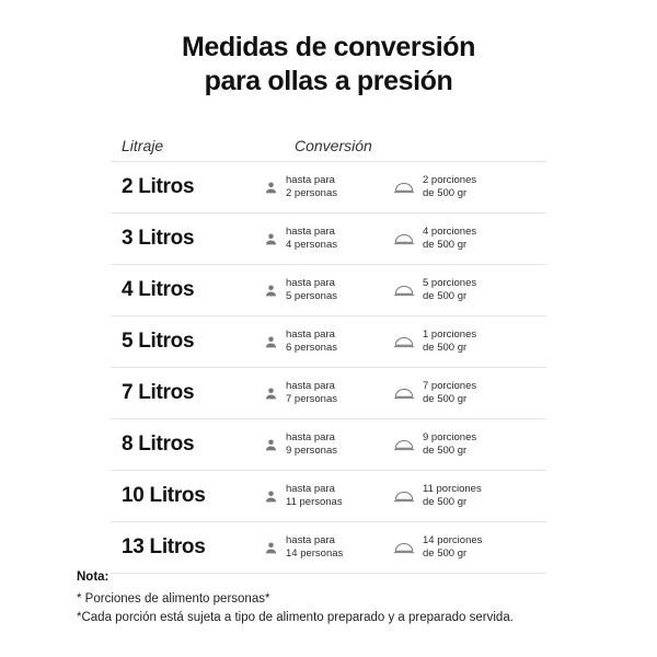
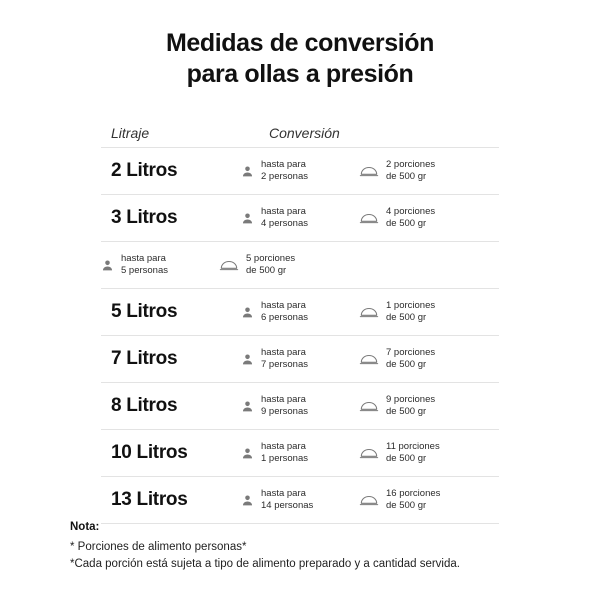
  Medidas de conversión
  para ollas a presión
  Litraje
  Conversión
  2 Litros
  hasta para
  2 personas
  2 porciones
  de 500 gr
  3 Litros
  hasta para
  4 personas
  4 porciones
  de 500 gr
- 4 Litros
  hasta para
  5 personas
  5 porciones
  de 500 gr
  5 Litros
  hasta para
  6 personas
  1 porciones
  de 500 gr
  7 Litros
  hasta para
  7 personas
  7 porciones
  de 500 gr
  8 Litros
  hasta para
  9 personas
  9 porciones
  de 500 gr
  10 Litros
  hasta para
- 11 personas
+ 1 personas
  11 porciones
  de 500 gr
  13 Litros
  hasta para
  14 personas
- 14 porciones
+ 16 porciones
  de 500 gr
  Nota:
  * Porciones de alimento personas*
- *Cada porción está sujeta a tipo de alimento preparado y a preparado servida.
+ *Cada porción está sujeta a tipo de alimento preparado y a cantidad servida.
